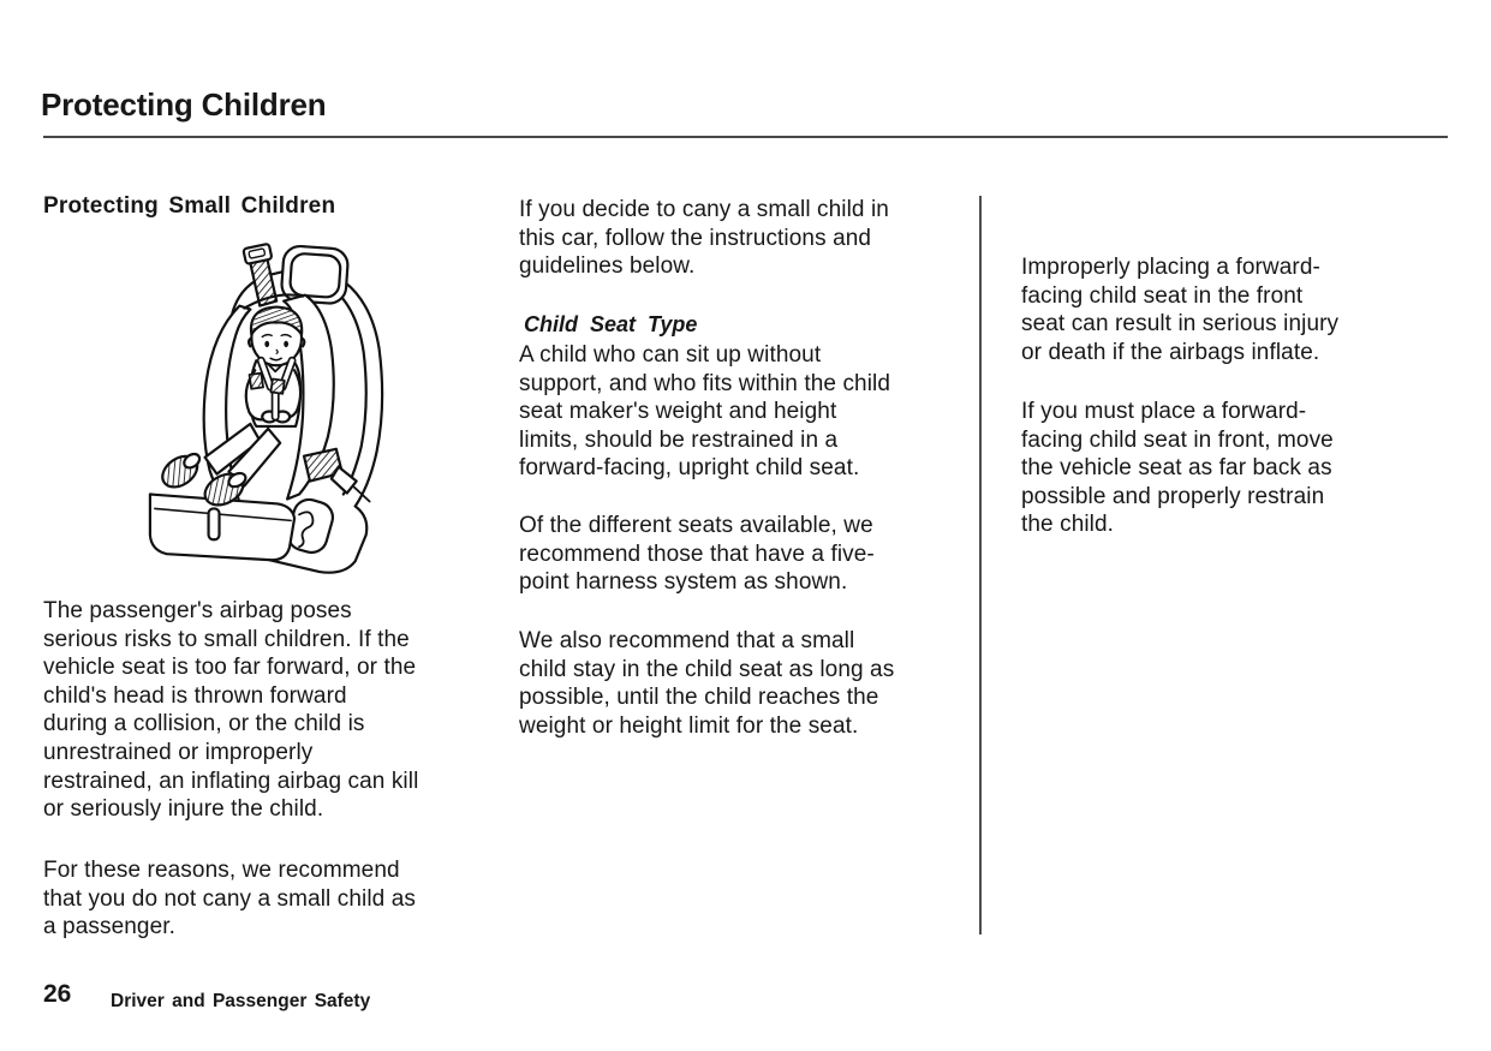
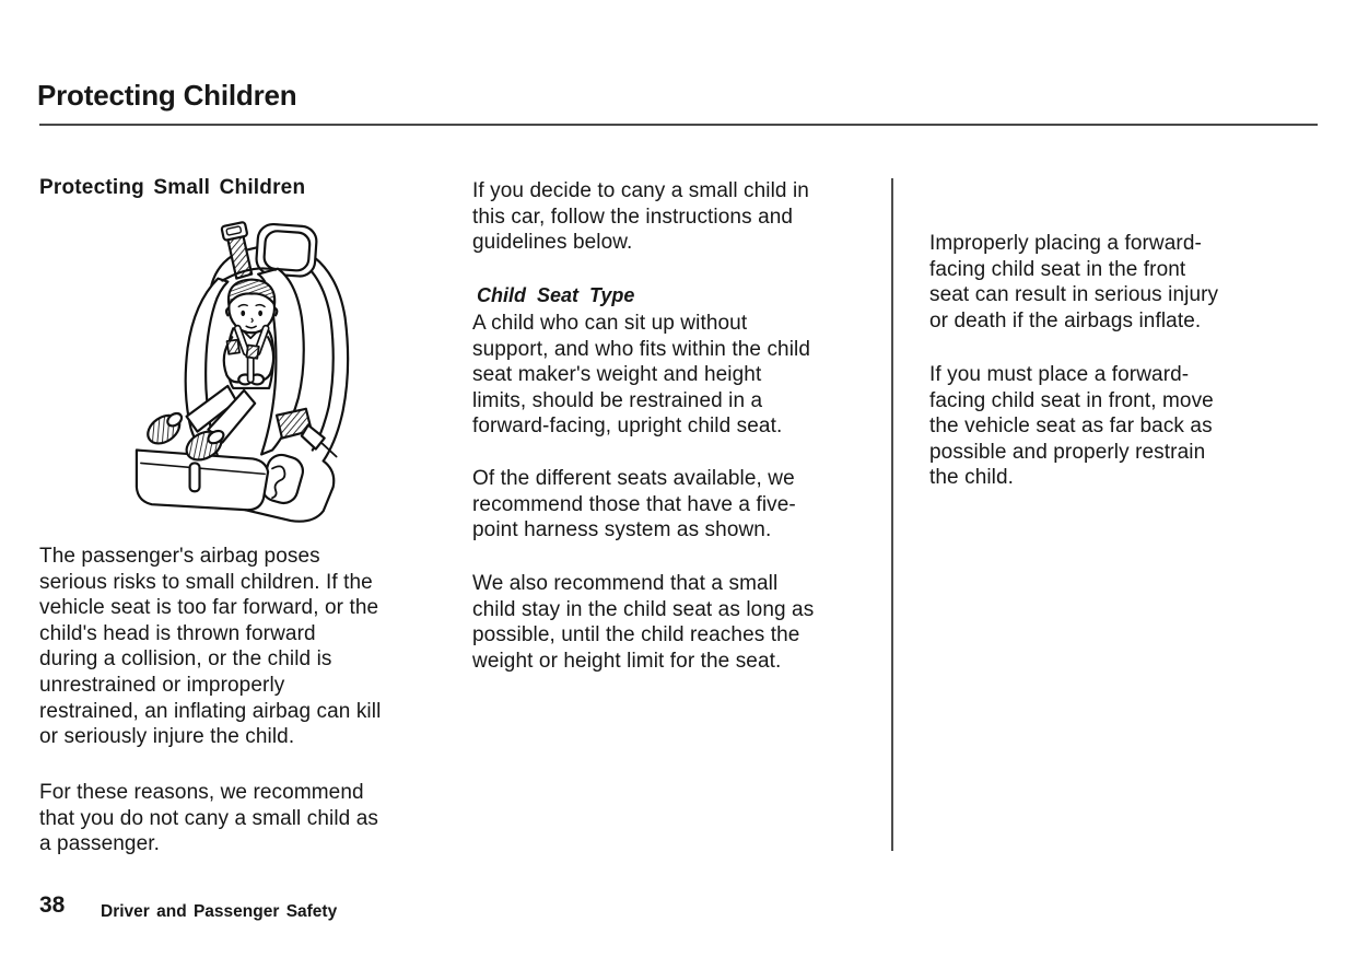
  Protecting Children
  Protecting Small Children
  The passenger's airbag poses
  serious risks to small children. If the
  vehicle seat is too far forward, or the
  child's head is thrown forward
  during a collision, or the child is
  unrestrained or improperly
  restrained, an inflating airbag can kill
  or seriously injure the child.
  For these reasons, we recommend
  that you do not cany a small child as
  a passenger.
  If you decide to cany a small child in
  this car, follow the instructions and
  guidelines below.
  Child Seat Type
  A child who can sit up without
  support, and who fits within the child
  seat maker's weight and height
  limits, should be restrained in a
  forward-facing, upright child seat.
  Of the different seats available, we
  recommend those that have a five-
  point harness system as shown.
  We also recommend that a small
  child stay in the child seat as long as
  possible, until the child reaches the
  weight or height limit for the seat.
  Improperly placing a forward-
  facing child seat in the front
  seat can result in serious injury
  or death if the airbags inflate.
  If you must place a forward-
  facing child seat in front, move
  the vehicle seat as far back as
  possible and properly restrain
  the child.
- 26
+ 38
  Driver and Passenger Safety
